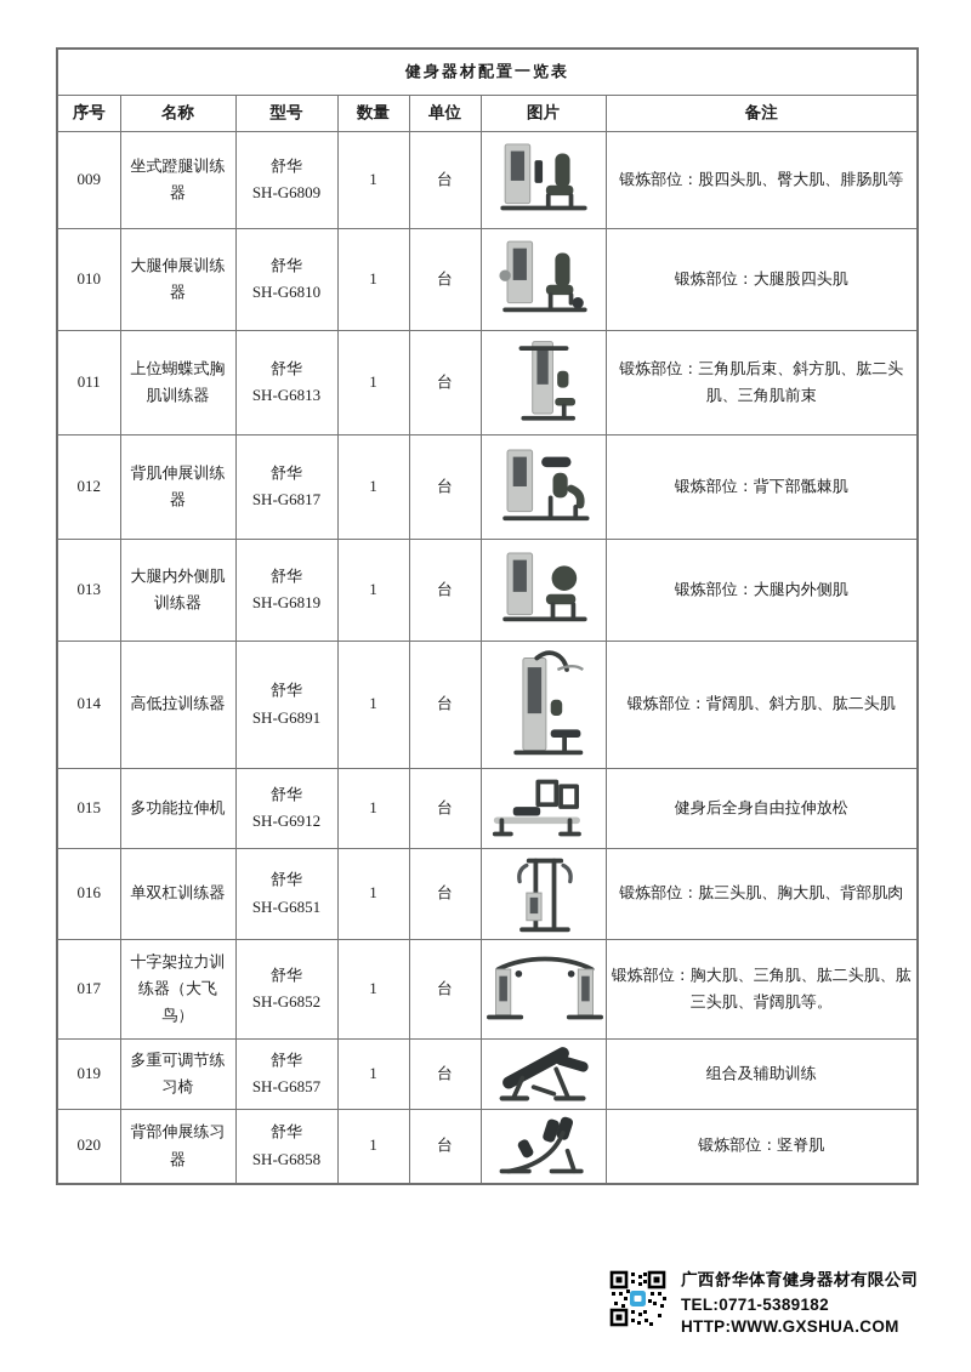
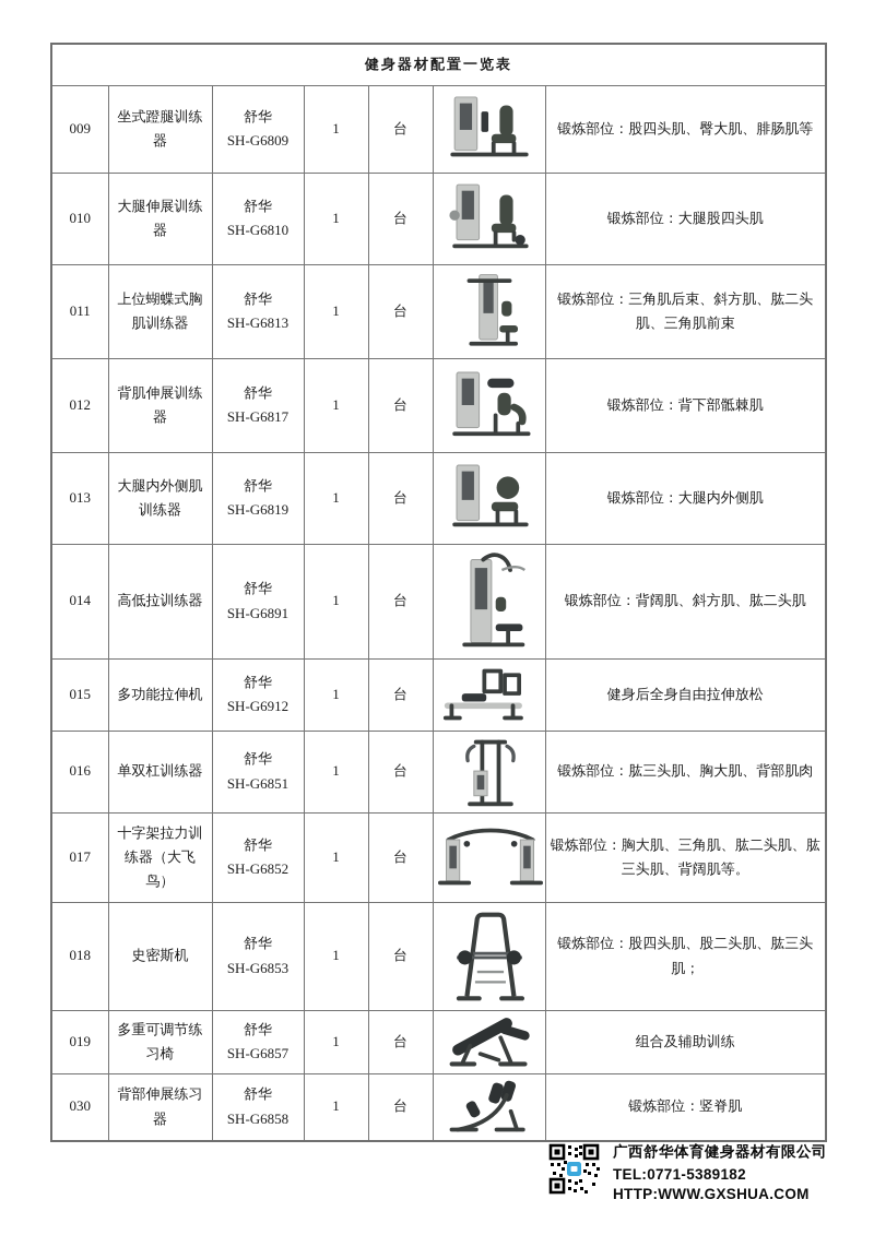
  健身器材配置一览表
- 序号	名称	型号	数量	单位	图片	备注
  009	坐式蹬腿训练器	舒华 SH-G6809	1	台		锻炼部位：股四头肌、臀大肌、腓肠肌等
  010	大腿伸展训练器	舒华 SH-G6810	1	台		锻炼部位：大腿股四头肌
  011	上位蝴蝶式胸肌训练器	舒华 SH-G6813	1	台		锻炼部位：三角肌后束、斜方肌、肱二头肌、三角肌前束
  012	背肌伸展训练器	舒华 SH-G6817	1	台		锻炼部位：背下部骶棘肌
  013	大腿内外侧肌训练器	舒华 SH-G6819	1	台		锻炼部位：大腿内外侧肌
  014	高低拉训练器	舒华 SH-G6891	1	台		锻炼部位：背阔肌、斜方肌、肱二头肌
  015	多功能拉伸机	舒华 SH-G6912	1	台		健身后全身自由拉伸放松
  016	单双杠训练器	舒华 SH-G6851	1	台		锻炼部位：肱三头肌、胸大肌、背部肌肉
  017	十字架拉力训练器（大飞鸟）	舒华 SH-G6852	1	台		锻炼部位：胸大肌、三角肌、肱二头肌、肱三头肌、背阔肌等。
+ 018	史密斯机	舒华 SH-G6853	1	台		锻炼部位：股四头肌、股二头肌、肱三头肌；
  019	多重可调节练习椅	舒华 SH-G6857	1	台		组合及辅助训练
- 020	背部伸展练习器	舒华 SH-G6858	1	台		锻炼部位：竖脊肌
+ 030	背部伸展练习器	舒华 SH-G6858	1	台		锻炼部位：竖脊肌
  广西舒华体育健身器材有限公司
  TEL:0771-5389182
  HTTP:WWW.GXSHUA.COM
